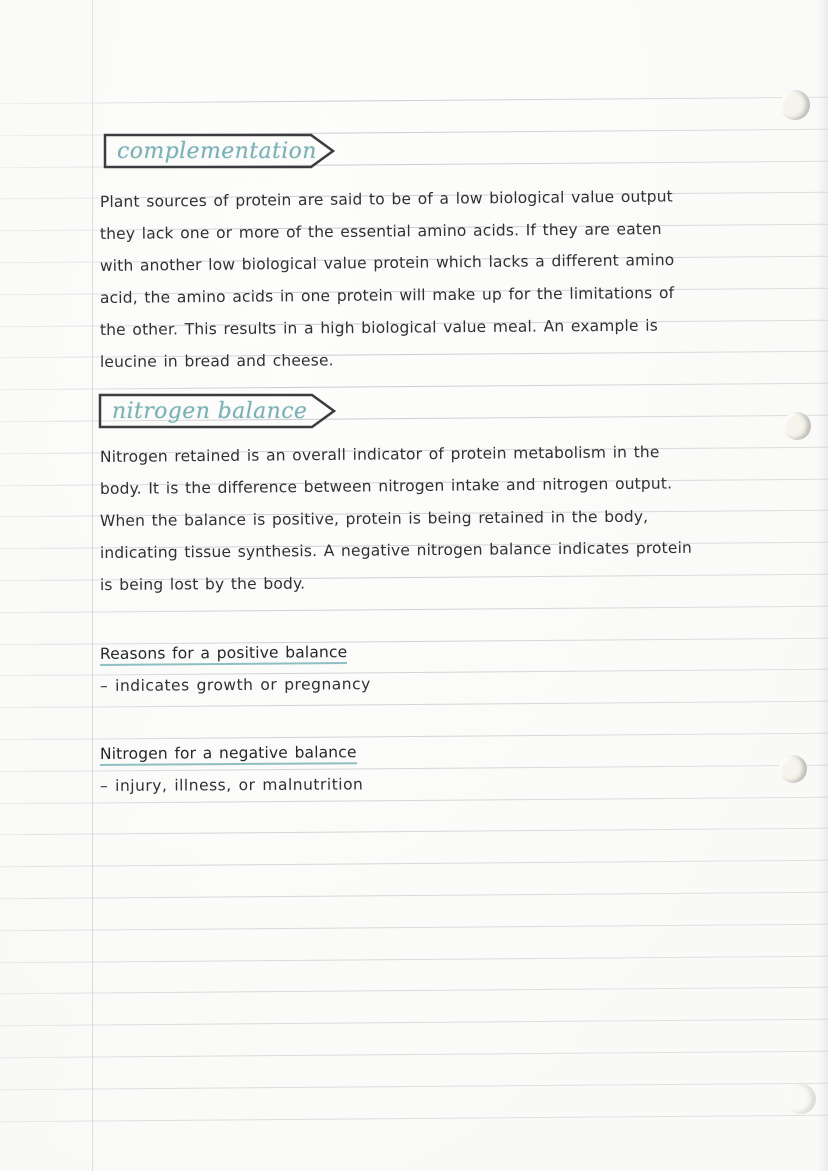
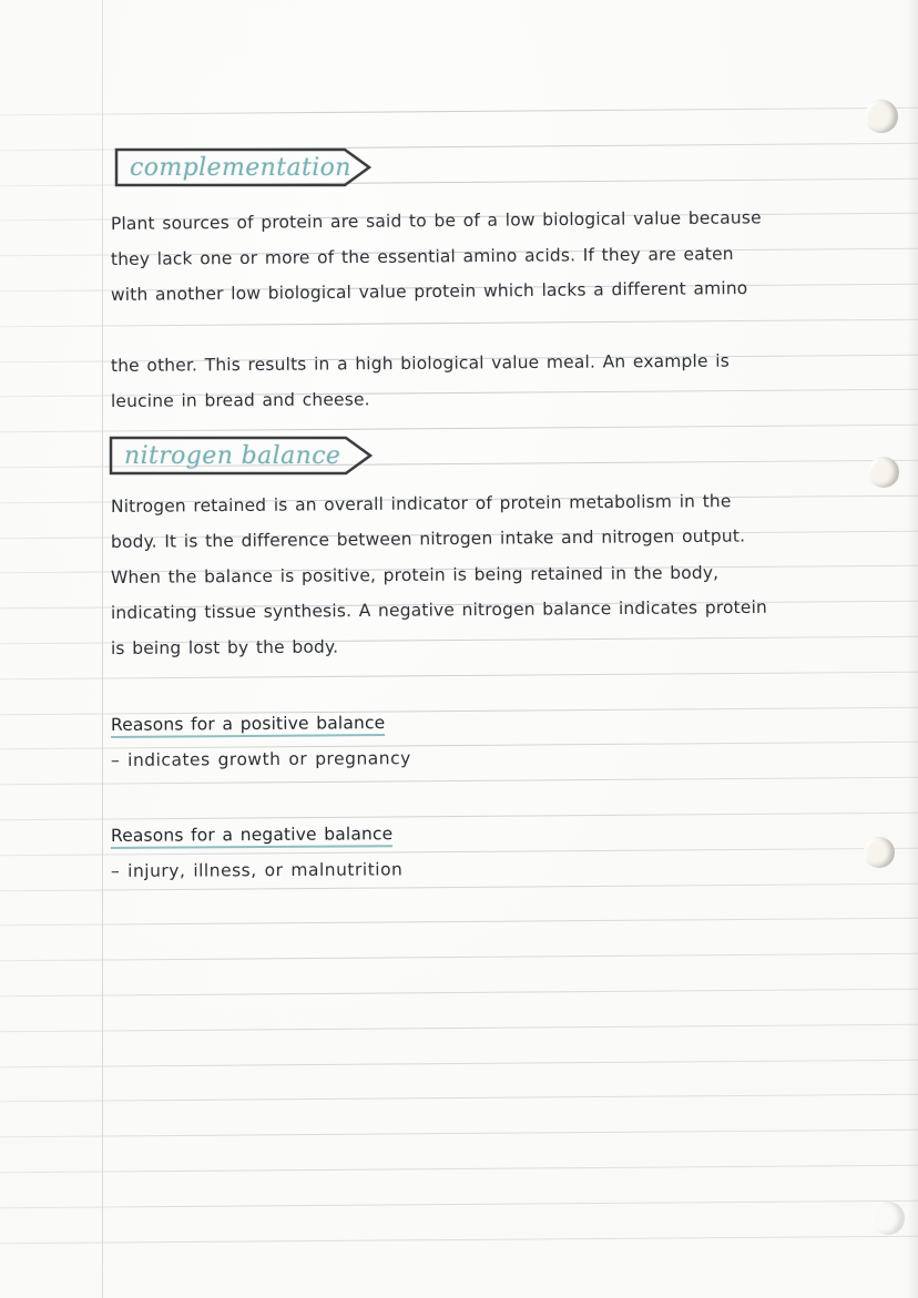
  complementation
- Plant sources of protein are said to be of a low biological value output
+ Plant sources of protein are said to be of a low biological value because
  they lack one or more of the essential amino acids. If they are eaten
  with another low biological value protein which lacks a different amino
- acid, the amino acids in one protein will make up for the limitations of
  the other. This results in a high biological value meal. An example is
  leucine in bread and cheese.
  nitrogen balance
  Nitrogen retained is an overall indicator of protein metabolism in the
  body. It is the difference between nitrogen intake and nitrogen output.
  When the balance is positive, protein is being retained in the body,
  indicating tissue synthesis. A negative nitrogen balance indicates protein
  is being lost by the body.
  Reasons for a positive balance
  – indicates growth or pregnancy
- Nitrogen for a negative balance
+ Reasons for a negative balance
  – injury, illness, or malnutrition
